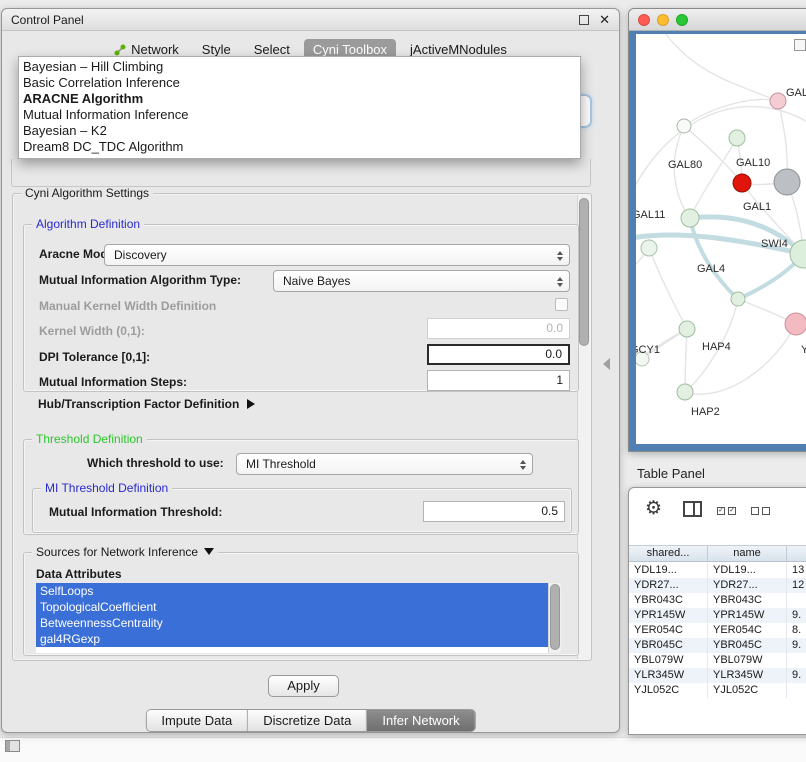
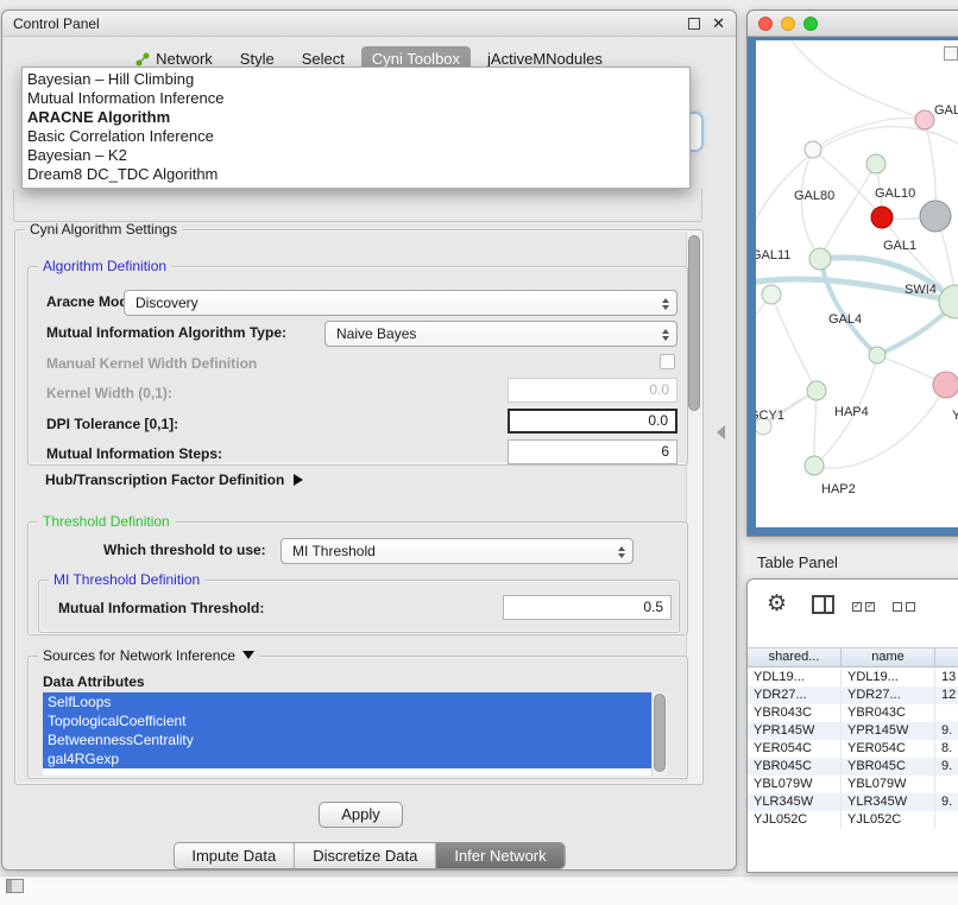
  Control Panel
  ✕
  Network
  Style
  Select
  Cyni Toolbox
  jActiveMNodules
  Bayesian – Hill Climbing
- Basic Correlation Inference
+ Mutual Information Inference
  ARACNE Algorithm
- Mutual Information Inference
+ Basic Correlation Inference
  Bayesian – K2
  Dream8 DC_TDC Algorithm
  Cyni Algorithm Settings
  Algorithm Definition
  Aracne Mo
  Discovery
  Mutual Information Algorithm Type:
  Naive Bayes
  Manual Kernel Width Definition
  Kernel Width (0,1):
  0.0
  DPI Tolerance [0,1]:
  0.0
  Mutual Information Steps:
- 1
+ 6
  Hub/Transcription Factor Definition
  Threshold Definition
  Which threshold to use:
  MI Threshold
  MI Threshold Definition
  Mutual Information Threshold:
  0.5
  Sources for Network Inference
  Data Attributes
  SelfLoops
  TopologicalCoefficient
  BetweennessCentrality
  gal4RGexp
  Apply
  Impute Data
  Discretize Data
  Infer Network
  GAL
  GAL80
  GAL10
  GAL11
  GAL1
  SWI4
  GAL4
  CY1
  HAP4
  HAP2
  Y
  Table Panel
  ⚙
  shared...
  name
  YDL19...
  YDL19...
  13
  YDR27...
  YDR27...
  12
  YBR043C
  YBR043C
  YPR145W
  YPR145W
  9.
  YER054C
  YER054C
  8.
  YBR045C
  YBR045C
  9.
  YBL079W
  YBL079W
  YLR345W
  YLR345W
  9.
  YJL052C
  YJL052C
